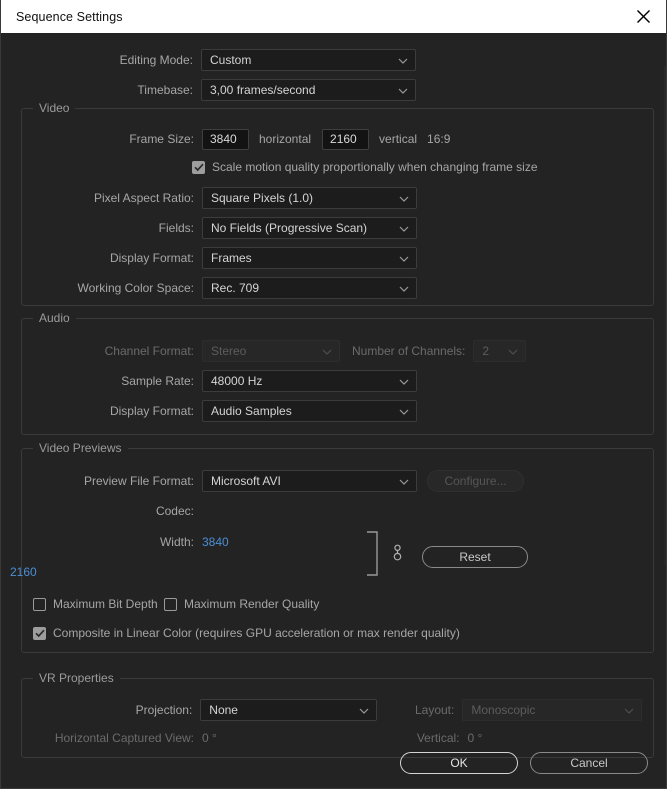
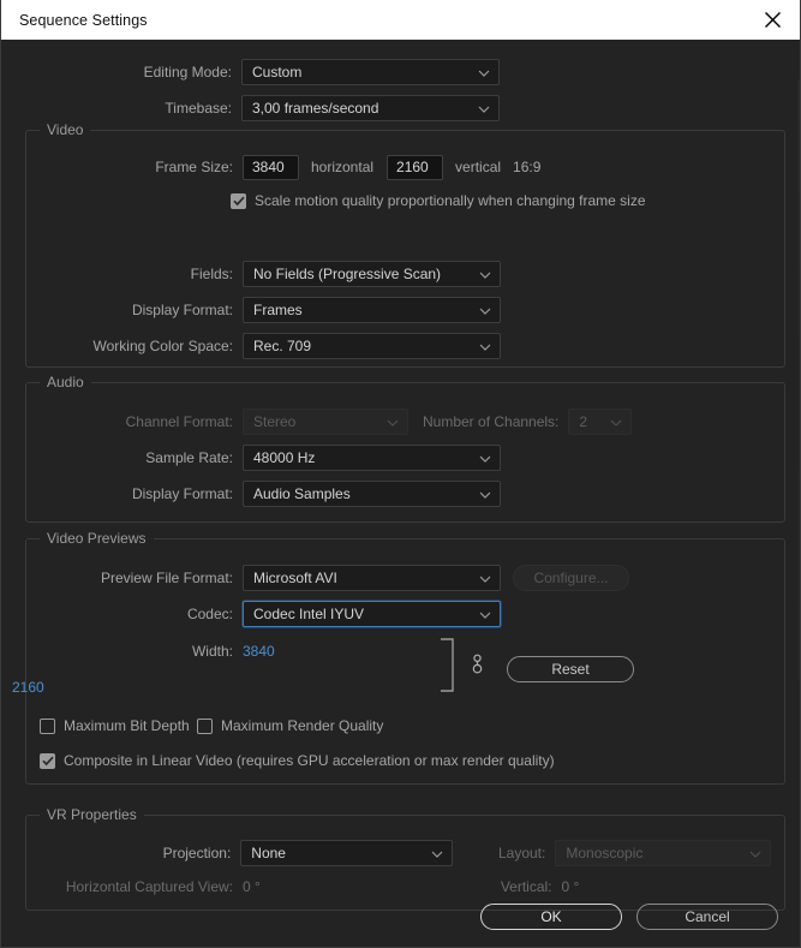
  Sequence Settings
  Editing Mode:
  Custom
  Timebase:
  3,00 frames/second
  Video
  Frame Size:
  3840
  horizontal
  2160
  vertical
  16:9
  Scale motion quality proportionally when changing frame size
- Pixel Aspect Ratio:
- Square Pixels (1.0)
  Fields:
  No Fields (Progressive Scan)
  Display Format:
  Frames
  Working Color Space:
  Rec. 709
  Audio
  Channel Format:
  Stereo
  Number of Channels:
  2
  Sample Rate:
  48000 Hz
  Display Format:
  Audio Samples
  Video Previews
  Preview File Format:
  Microsoft AVI
  Configure...
  Codec:
+ Codec Intel IYUV
  Width:
  3840
  2160
  Reset
  Maximum Bit Depth
  Maximum Render Quality
- Composite in Linear Color (requires GPU acceleration or max render quality)
+ Composite in Linear Video (requires GPU acceleration or max render quality)
  VR Properties
  Projection:
  None
  Layout:
  Monoscopic
  Horizontal Captured View:
  0 °
  Vertical:
  0 °
  OK
  Cancel
